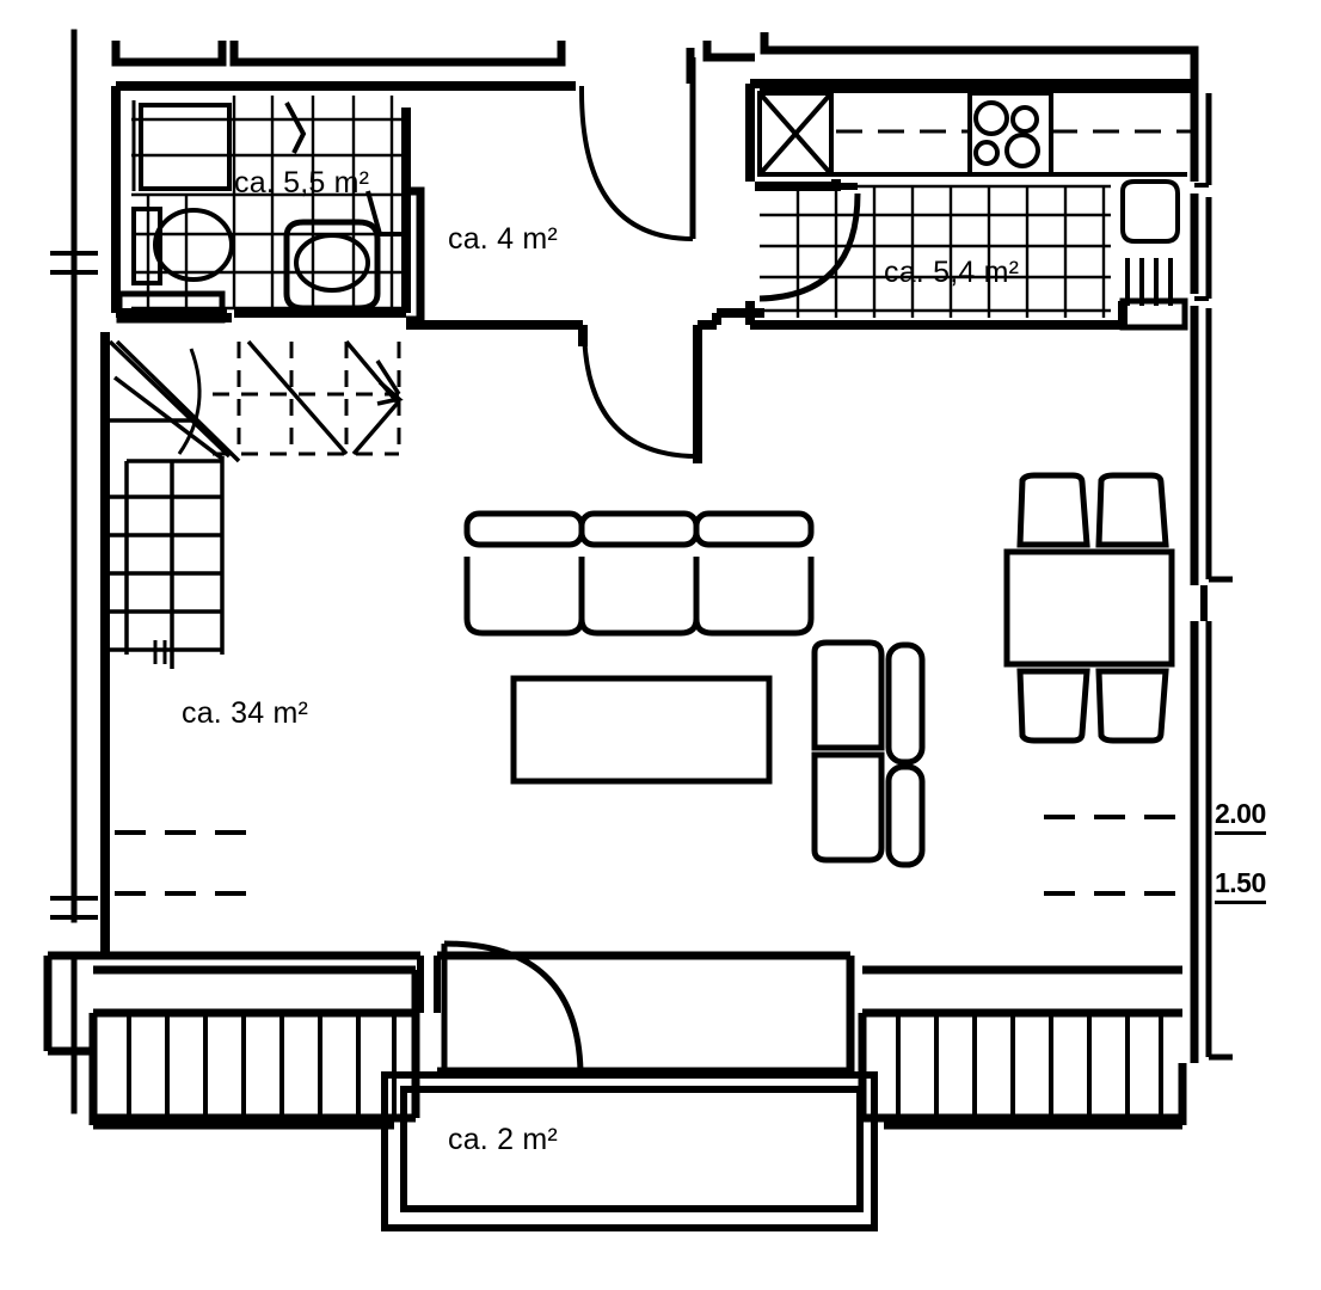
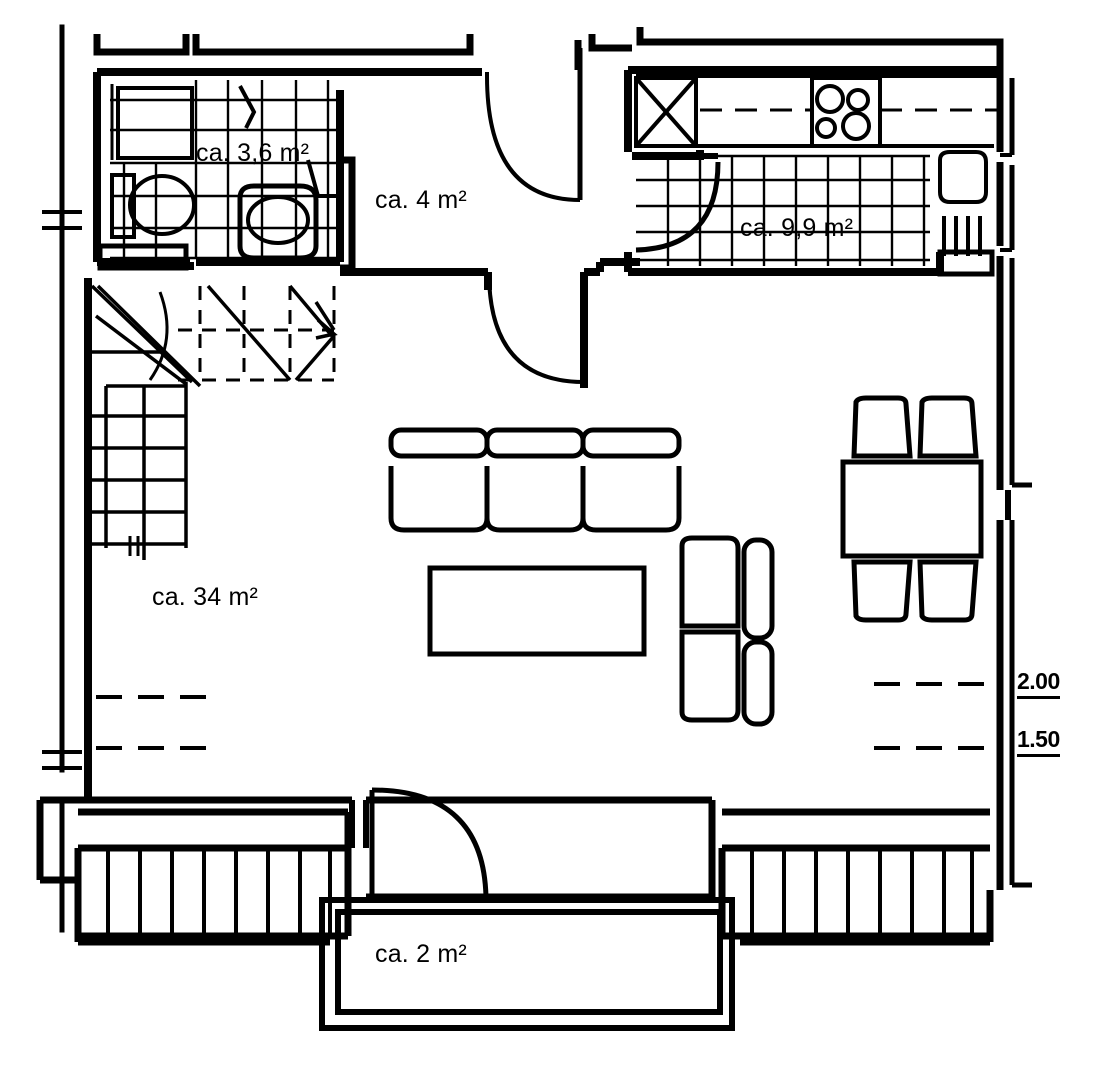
- ca. 5,5 m²
+ ca. 3,6 m²
  ca. 4 m²
- ca. 5,4 m²
+ ca. 9,9 m²
  ca. 34 m²
  ca. 2 m²
  2.00
  1.50
